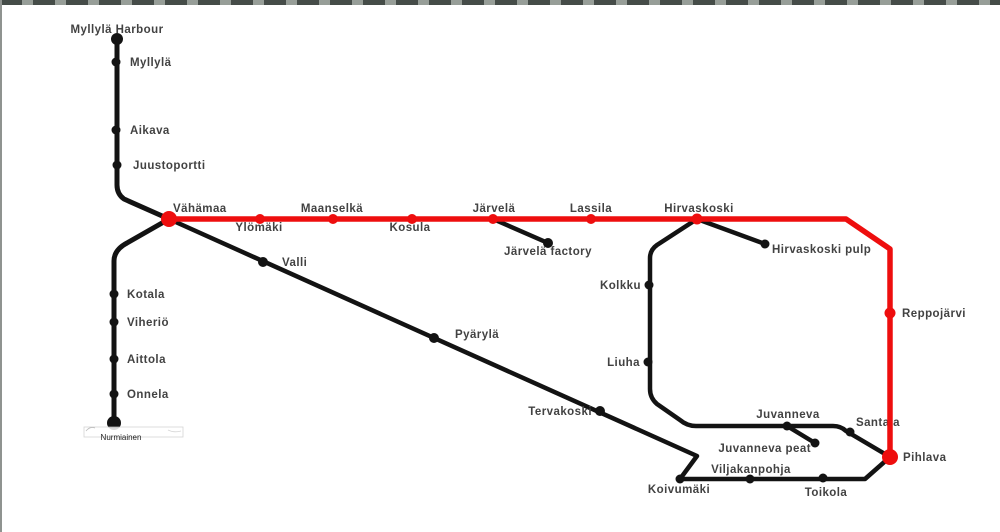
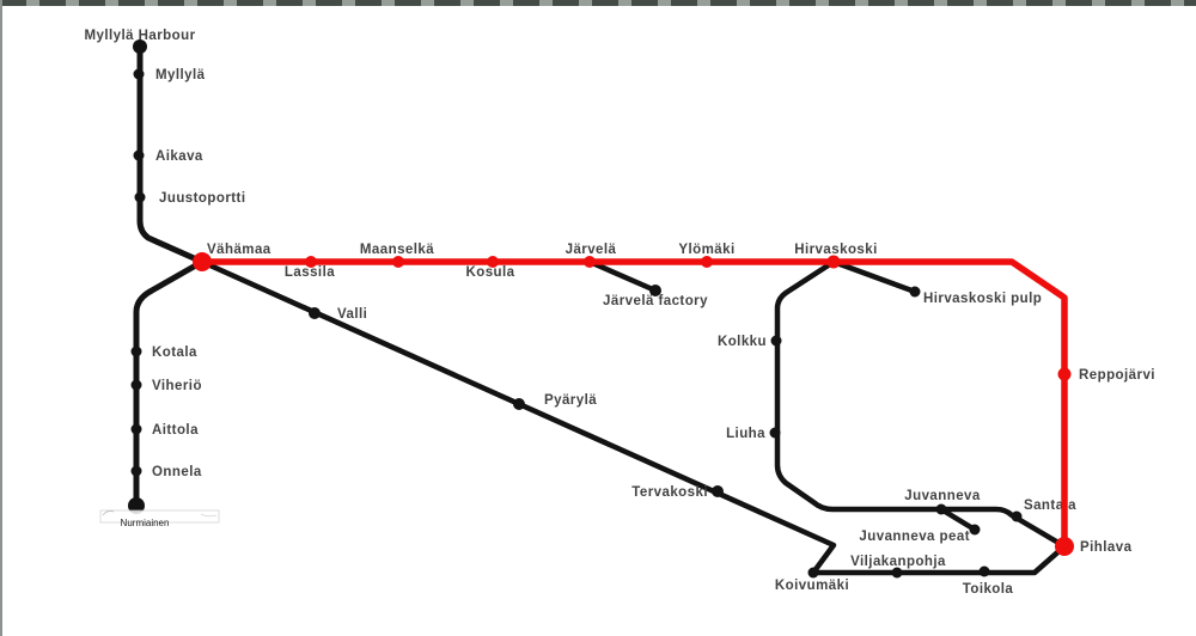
  Myllylä Harbour
  Myllylä
  Aikava
  Juustoportti
  Vähämaa
- Ylömäki
+ Lassila
  Maanselkä
  Kosula
  Järvelä
- Lassila
+ Ylömäki
  Hirvaskoski
  Järvelä factory
  Hirvaskoski pulp
  Reppojärvi
  Kolkku
  Liuha
  Valli
  Pyärylä
  Tervakoski
  Juvanneva
  Juvanneva peat
  Santaa
  Pihlava
  Toikola
  Viljakanpohja
  Koivumäki
  Kotala
  Viheriö
  Aittola
  Onnela
  Nurmiainen
